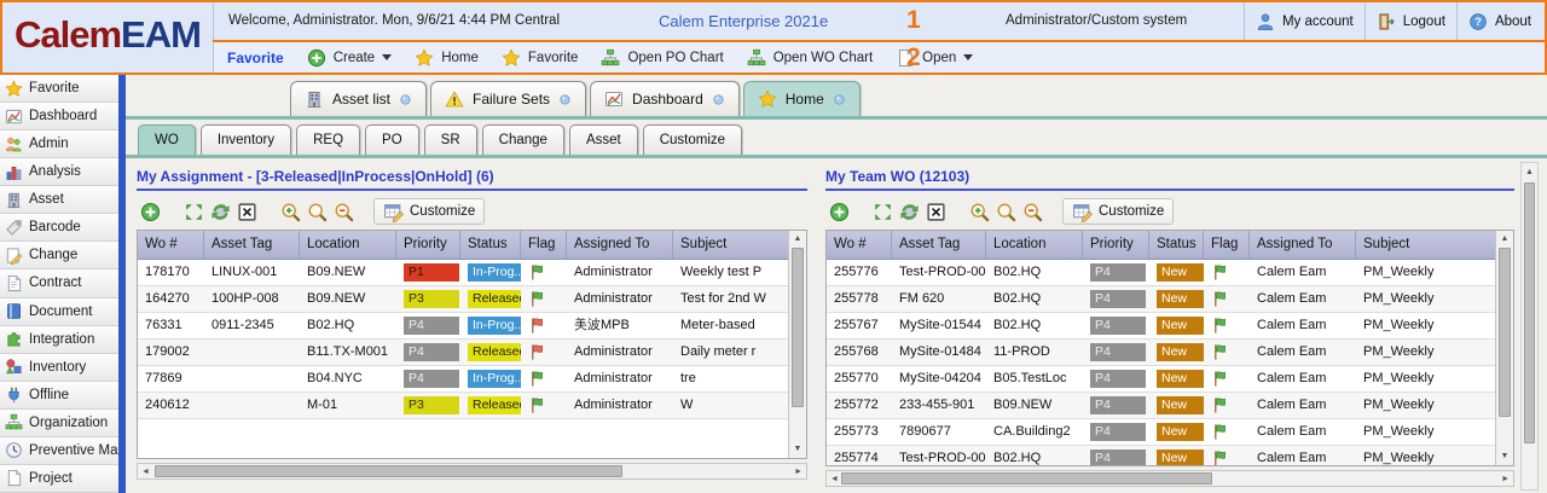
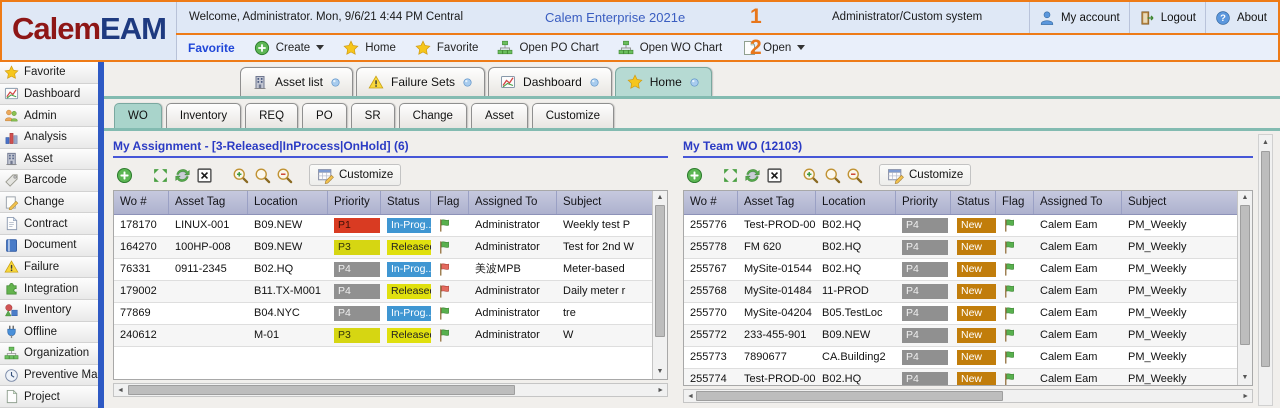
  CalemEAM
  Welcome, Administrator. Mon, 9/6/21 4:44 PM Central
  Calem Enterprise 2021e
  Administrator/Custom system
  My account
  Logout
  ?
  About
  Favorite
  Create
  Home
  Favorite
  Open PO Chart
  Open WO Chart
  Open
  1
  2
  Favorite
  Dashboard
  Admin
  Analysis
  Asset
  Barcode
  Change
  Contract
  Document
+ Failure
  Integration
  Inventory
  Offline
  Organization
  Preventive Ma
  Project
  Asset list
  Failure Sets
  Dashboard
  Home
  WO
  Inventory
  REQ
  PO
  SR
  Change
  Asset
  Customize
  My Assignment - [3-Released|InProcess|OnHold] (6)
  Customize
  Wo #
  Asset Tag
  Location
  Priority
  Status
  Flag
  Assigned To
  Subject
  178170
  LINUX-001
  B09.NEW
  P1
  In-Prog..
  Administrator
  Weekly test P
  164270
  100HP-008
  B09.NEW
  P3
  Release
  Administrator
  Test for 2nd W
  76331
  0911-2345
  B02.HQ
  P4
  In-Prog..
  美波MPB
  Meter-based
  179002
  B11.TX-M001
  P4
  Release
  Administrator
  Daily meter r
  77869
  B04.NYC
  P4
  In-Prog..
  Administrator
  tre
  240612
  M-01
  P3
  Release
  Administrator
  W
  My Team WO (12103)
  Customize
  Wo #
  Asset Tag
  Location
  Priority
  Status
  Flag
  Assigned To
  Subject
  255776
  Test-PROD-00
  B02.HQ
  P4
  New
  Calem Eam
  PM_Weekly
  255778
  FM 620
  B02.HQ
  P4
  New
  Calem Eam
  PM_Weekly
  255767
  MySite-01544
  B02.HQ
  P4
  New
  Calem Eam
  PM_Weekly
  255768
  MySite-01484
  11-PROD
  P4
  New
  Calem Eam
  PM_Weekly
  255770
  MySite-04204
  B05.TestLoc
  P4
  New
  Calem Eam
  PM_Weekly
  255772
  233-455-901
  B09.NEW
  P4
  New
  Calem Eam
  PM_Weekly
  255773
  7890677
  CA.Building2
  P4
  New
  Calem Eam
  PM_Weekly
  255774
  Test-PROD-00
  B02.HQ
  P4
  New
  Calem Eam
  PM_Weekly
